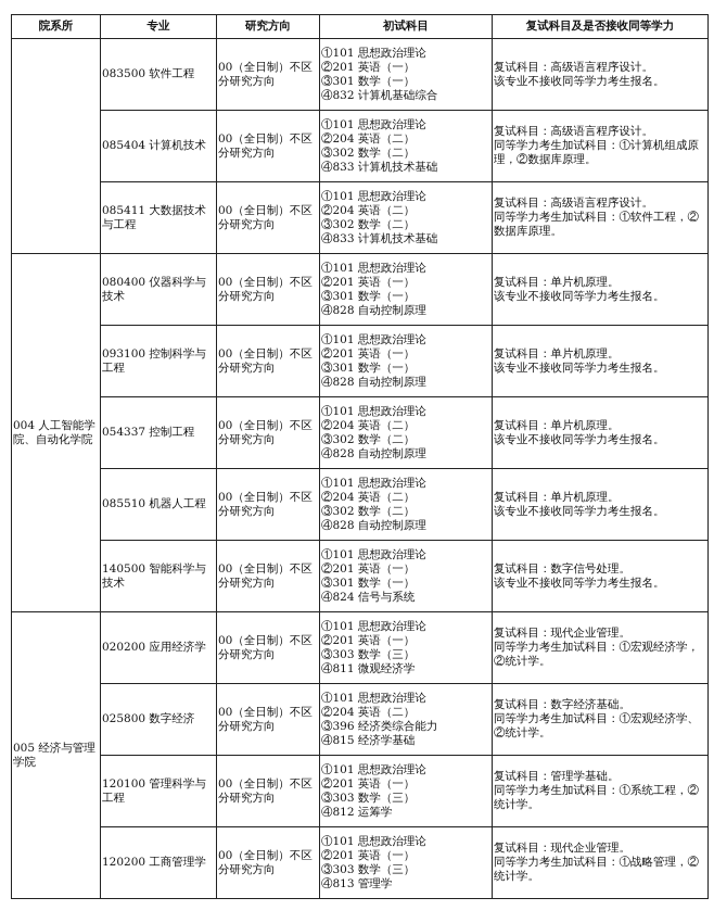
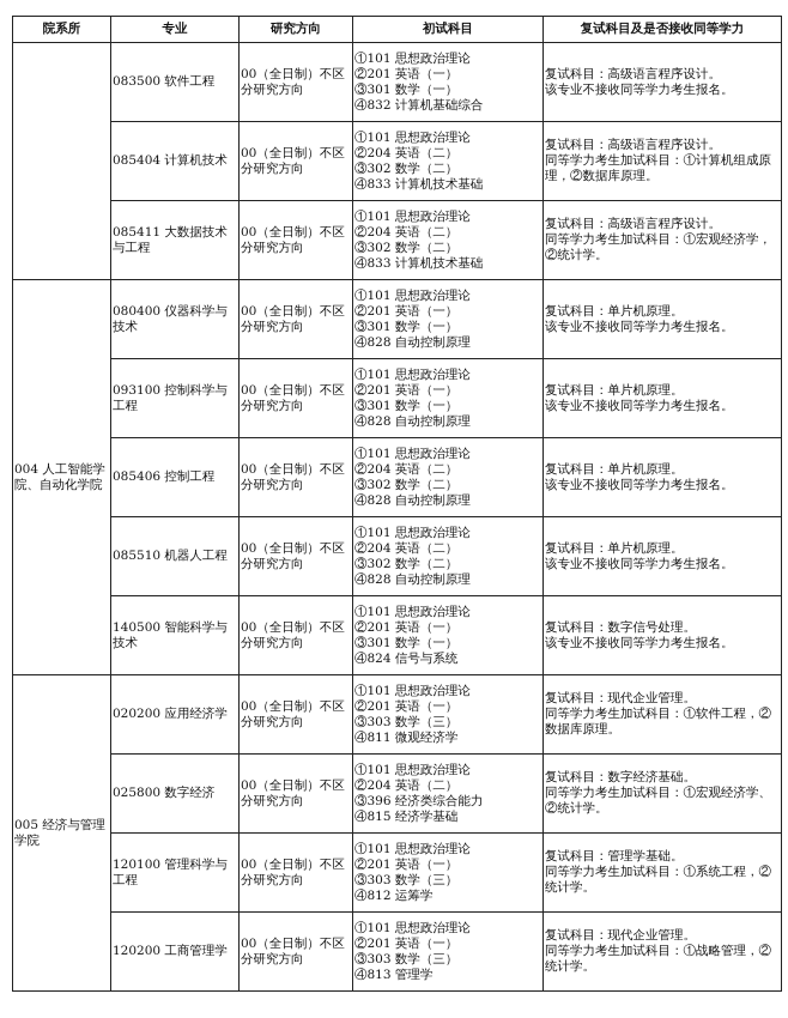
  院系所	专业	研究方向	初试科目	复试科目及是否接收同等学力
  	083500 软件工程	00（全日制）不区分研究方向	①101 思想政治理论 ②201 英语（一） ③301 数学（一） ④832 计算机基础综合	复试科目：高级语言程序设计。 该专业不接收同等学力考生报名。
  085404 计算机技术	00（全日制）不区分研究方向	①101 思想政治理论 ②204 英语（二） ③302 数学（二） ④833 计算机技术基础	复试科目：高级语言程序设计。 同等学力考生加试科目：①计算机组成原理，②数据库原理。
- 085411 大数据技术与工程	00（全日制）不区分研究方向	①101 思想政治理论 ②204 英语（二） ③302 数学（二） ④833 计算机技术基础	复试科目：高级语言程序设计。 同等学力考生加试科目：①软件工程，②数据库原理。
+ 085411 大数据技术与工程	00（全日制）不区分研究方向	①101 思想政治理论 ②204 英语（二） ③302 数学（二） ④833 计算机技术基础	复试科目：高级语言程序设计。 同等学力考生加试科目：①宏观经济学，②统计学。
  004 人工智能学院、自动化学院	080400 仪器科学与技术	00（全日制）不区分研究方向	①101 思想政治理论 ②201 英语（一） ③301 数学（一） ④828 自动控制原理	复试科目：单片机原理。 该专业不接收同等学力考生报名。
  093100 控制科学与工程	00（全日制）不区分研究方向	①101 思想政治理论 ②201 英语（一） ③301 数学（一） ④828 自动控制原理	复试科目：单片机原理。 该专业不接收同等学力考生报名。
- 054337 控制工程	00（全日制）不区分研究方向	①101 思想政治理论 ②204 英语（二） ③302 数学（二） ④828 自动控制原理	复试科目：单片机原理。 该专业不接收同等学力考生报名。
+ 085406 控制工程	00（全日制）不区分研究方向	①101 思想政治理论 ②204 英语（二） ③302 数学（二） ④828 自动控制原理	复试科目：单片机原理。 该专业不接收同等学力考生报名。
  085510 机器人工程	00（全日制）不区分研究方向	①101 思想政治理论 ②204 英语（二） ③302 数学（二） ④828 自动控制原理	复试科目：单片机原理。 该专业不接收同等学力考生报名。
  140500 智能科学与技术	00（全日制）不区分研究方向	①101 思想政治理论 ②201 英语（一） ③301 数学（一） ④824 信号与系统	复试科目：数字信号处理。 该专业不接收同等学力考生报名。
- 005 经济与管理学院	020200 应用经济学	00（全日制）不区分研究方向	①101 思想政治理论 ②201 英语（一） ③303 数学（三） ④811 微观经济学	复试科目：现代企业管理。 同等学力考生加试科目：①宏观经济学，②统计学。
+ 005 经济与管理学院	020200 应用经济学	00（全日制）不区分研究方向	①101 思想政治理论 ②201 英语（一） ③303 数学（三） ④811 微观经济学	复试科目：现代企业管理。 同等学力考生加试科目：①软件工程，②数据库原理。
  025800 数字经济	00（全日制）不区分研究方向	①101 思想政治理论 ②204 英语（二） ③396 经济类综合能力 ④815 经济学基础	复试科目：数字经济基础。 同等学力考生加试科目：①宏观经济学、②统计学。
  120100 管理科学与工程	00（全日制）不区分研究方向	①101 思想政治理论 ②201 英语（一） ③303 数学（三） ④812 运筹学	复试科目：管理学基础。 同等学力考生加试科目：①系统工程，②统计学。
  120200 工商管理学	00（全日制）不区分研究方向	①101 思想政治理论 ②201 英语（一） ③303 数学（三） ④813 管理学	复试科目：现代企业管理。 同等学力考生加试科目：①战略管理，②统计学。
